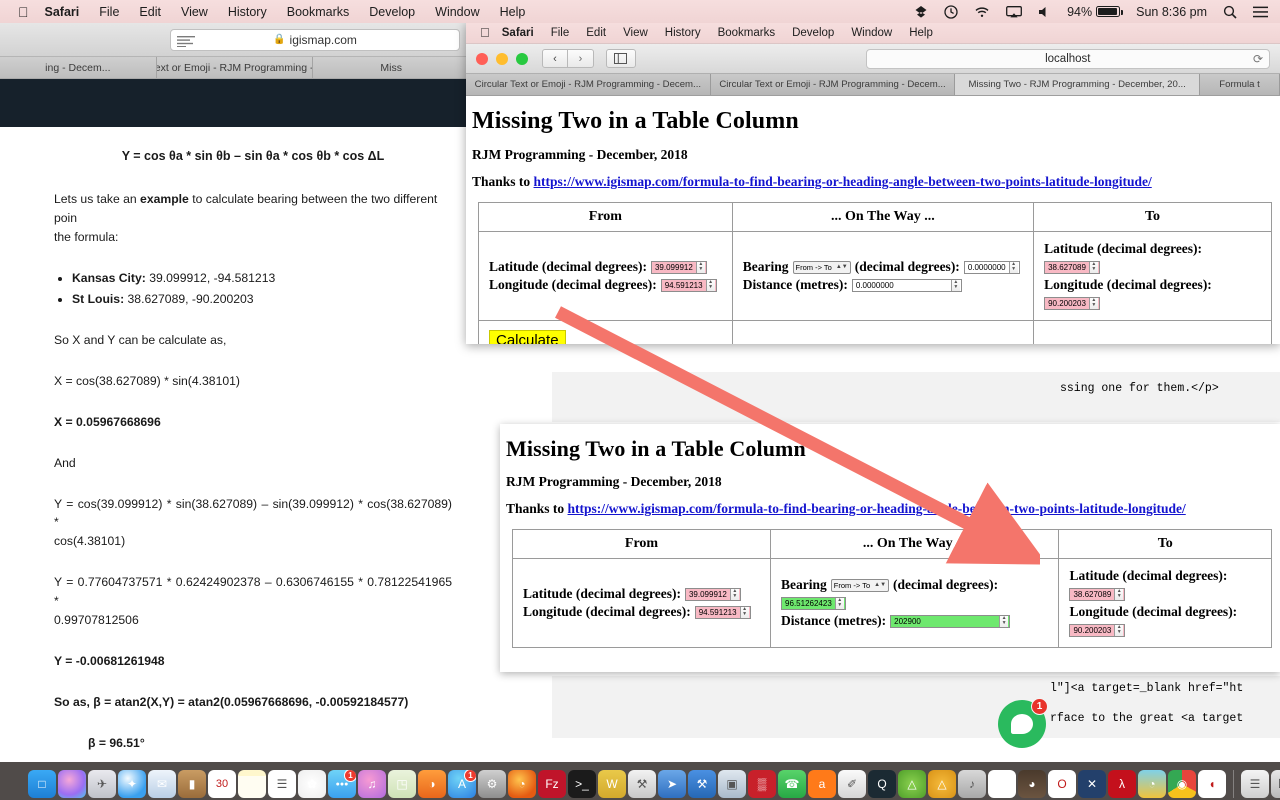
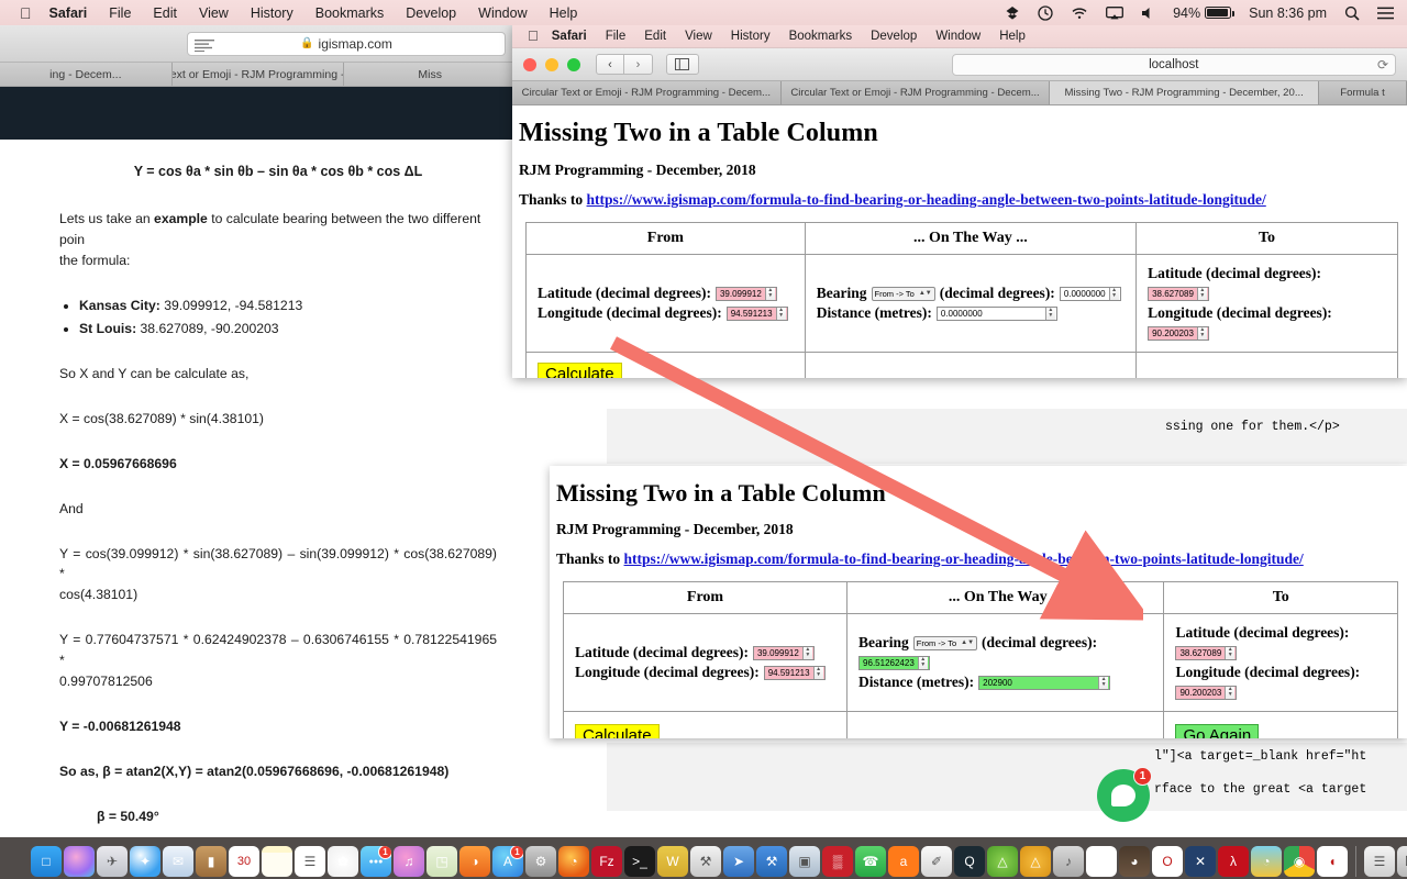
  🔒
  igismap.com
  ing - Decem...
  Miss
  Y = cos θa * sin θb – sin θa * cos θb * cos ΔL
  Lets us take an example to calculate bearing between the two different poin
  the formula:
  Kansas City: 39.099912, -94.581213
  St Louis: 38.627089, -90.200203
  So X and Y can be calculate as,
  X = cos(38.627089) * sin(4.38101)
  X = 0.05967668696
  And
  Y = cos(39.099912) * sin(38.627089) – sin(39.099912) * cos(38.627089) *
  cos(4.38101)
  Y = 0.77604737571 * 0.62424902378 – 0.6306746155 * 0.78122541965 *
  0.99707812506
  Y = -0.00681261948
- So as, β = atan2(X,Y) = atan2(0.05967668696, -0.00592184577)
+ So as, β = atan2(X,Y) = atan2(0.05967668696, -0.00681261948)
- β = 96.51°
+ β = 50.49°
  ssing one for them.</p>
  l"]<a target=_blank href="ht
  rface to the great <a target
  Missing Two in a Table Column
  RJM Programming - December, 2018
  Thanks to https://www.igismap.com/formula-to-find-bearing-or-headinge-between-two-points-latitude-longitude/
  From	... On The Way ...	To
  Latitude (decimal degrees): 39.099912 Longitude (decimal degrees): 94.591213	Bearing From -> To (decimal degrees): 96.51262423 Distance (metres): 202900	Latitude (decimal degrees): 38.627089 Longitude (decimal degrees): 90.200203
+ Calculate		Go Again
  
  Safari
  File
  Edit
  View
  History
  Bookmarks
  Develop
  Window
  Help
  ‹
  ›
  localhost
  ⟳
  Circular Text or Emoji - RJM Programming - Decem...
  Circular Text or Emoji - RJM Programming - Decem...
  Missing Two - RJM Programming - December, 20...
  Formula t
  Missing Two in a Table Column
  RJM Programming - December, 2018
  Thanks to https://www.igismap.com/formula-to-find-bearing-or-heading-angle-between-two-points-latitude-longitude/
  From	... On The Way ...	To
  Latitude (decimal degrees): 39.099912 Longitude (decimal degrees): 94.591213	Bearing From -> To (decimal degrees): 0.0000000 Distance (metres): 0.0000000	Latitude (decimal degrees): 38.627089 Longitude (decimal degrees): 90.200203
  Calculate
  1
  
  Safari
  File
  Edit
  View
  History
  Bookmarks
  Develop
  Window
  Help
  94%
  Sun 8:36 pm
  □
  ✈
  ✦
  ✉
  ▮
  30
  ☰
  1
  ♫
  ◳
  ◑
  A
  1
  ⚙
  ◔
  Fz
  >_
  W
  ⚒
  ➤
  ⚒
  ▣
  ▒
  ☎
  a
  ✐
  Q
  △
  △
  ♪
  ◕
  O
  ✕
  λ
  ◔
  ◉
  ◖
  ☰
